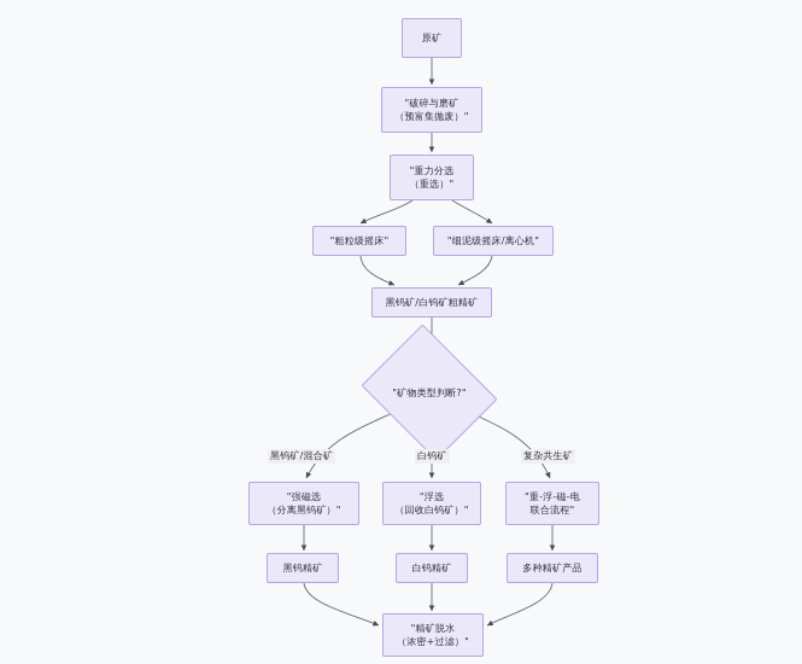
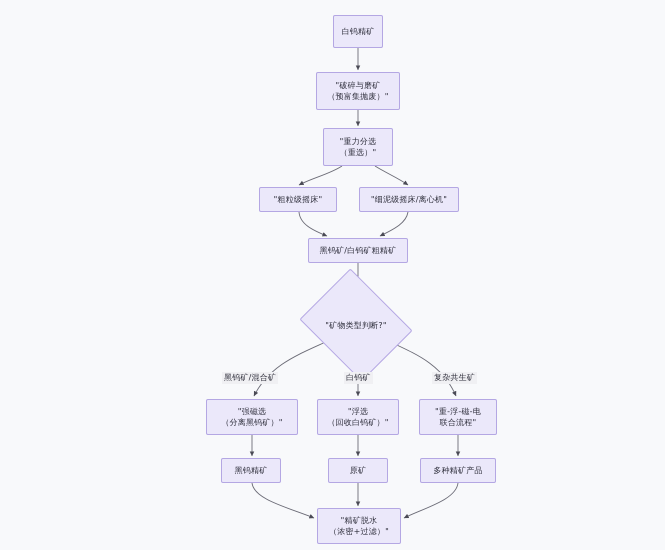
- 原矿
+ 白钨精矿
  "破碎与磨矿
  （预富集抛废）"
  "重力分选
  （重选）"
  "粗粒级摇床"
  "细泥级摇床/离心机"
  黑钨矿/白钨矿粗精矿
  "矿物类型判断?"
  "强磁选
  （分离黑钨矿）"
  "浮选
  （回收白钨矿）"
  "重-浮-磁-电
  联合流程"
  黑钨精矿
- 白钨精矿
+ 原矿
  多种精矿产品
  "精矿脱水
  （浓密+过滤）"
  黑钨矿/混合矿
  白钨矿
  复杂共生矿
